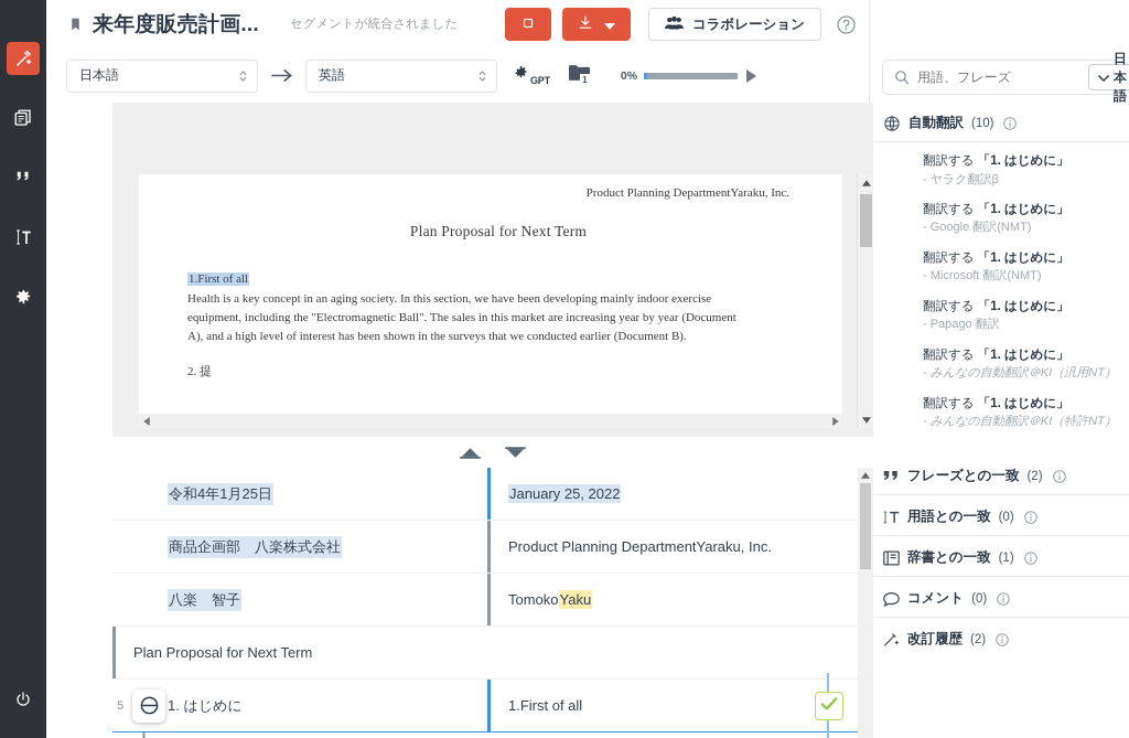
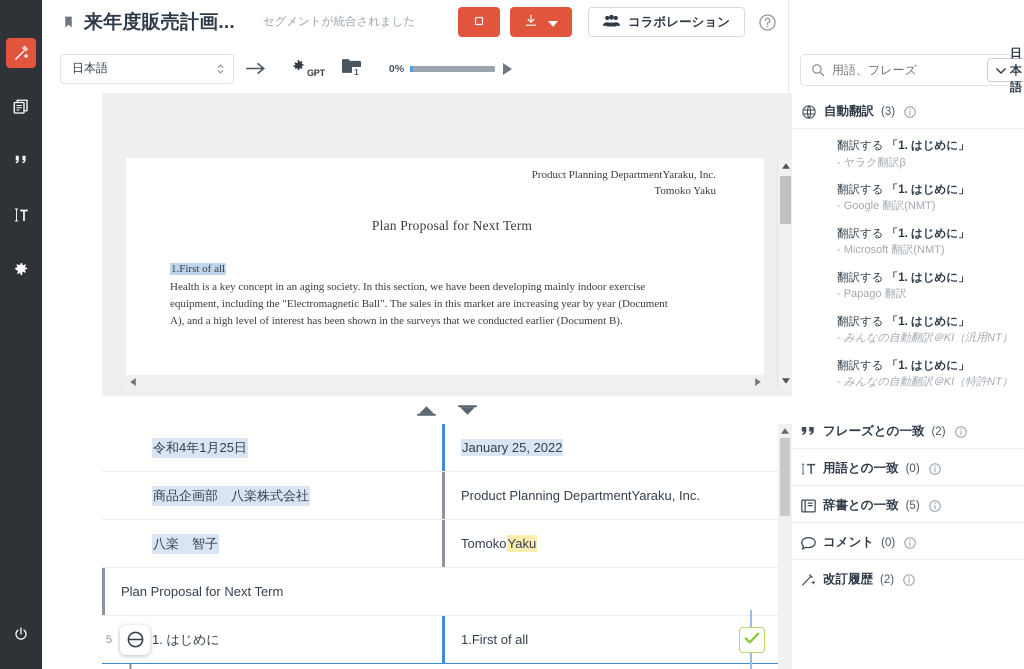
  来年度販売計画...
  セグメントが統合されました
  コラボレーション
  日本語
- 英語
  GPT
  1
  0%
  Product Planning DepartmentYaraku, Inc.
+ Tomoko Yaku
  Plan Proposal for Next Term
  1.First of all
  Health is a key concept in an aging society. In this section, we have been developing mainly indoor exercise equipment, including the "Electromagnetic Ball". The sales in this market are increasing year by year (Document A), and a high level of interest has been shown in the surveys that we conducted earlier (Document B).
- 2. 提
  令和4年1月25日
  January 25, 2022
  商品企画部 八楽株式会社
  Product Planning DepartmentYaraku, Inc.
  八楽 智子
  Tomoko
  Yaku
  Plan Proposal for Next Term
  5
  1. はじめに
  1.First of all
  用語、フレーズ
  日本語
  自動翻訳
- (10)
+ (3)
  翻訳する 「1. はじめに」
  - ヤラク翻訳β
  翻訳する 「1. はじめに」
  - Google 翻訳(NMT)
  翻訳する 「1. はじめに」
  - Microsoft 翻訳(NMT)
  翻訳する 「1. はじめに」
  - Papago 翻訳
  翻訳する 「1. はじめに」
  - みんなの自動翻訳＠KI（汎用NT）
  翻訳する 「1. はじめに」
  - みんなの自動翻訳＠KI（特許NT）
  フレーズとの一致
  (2)
  用語との一致
  (0)
  辞書との一致
- (1)
+ (5)
  コメント
  (0)
  改訂履歴
  (2)
